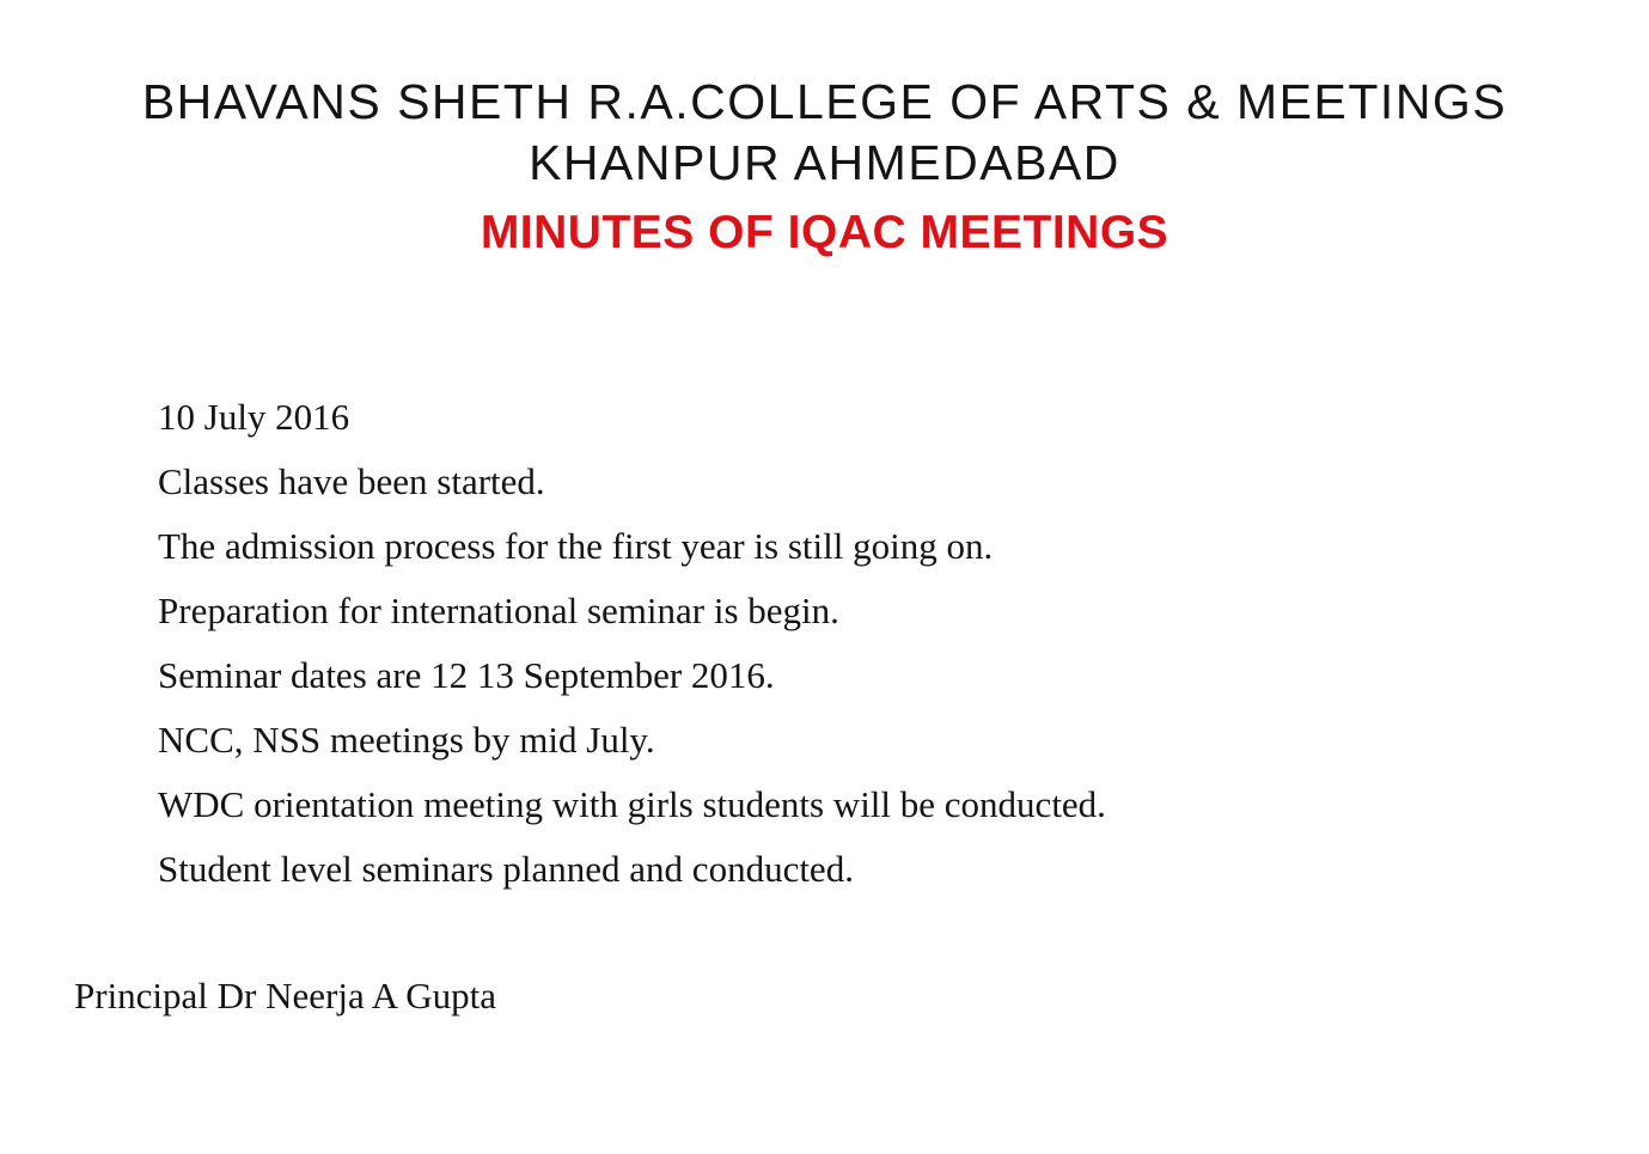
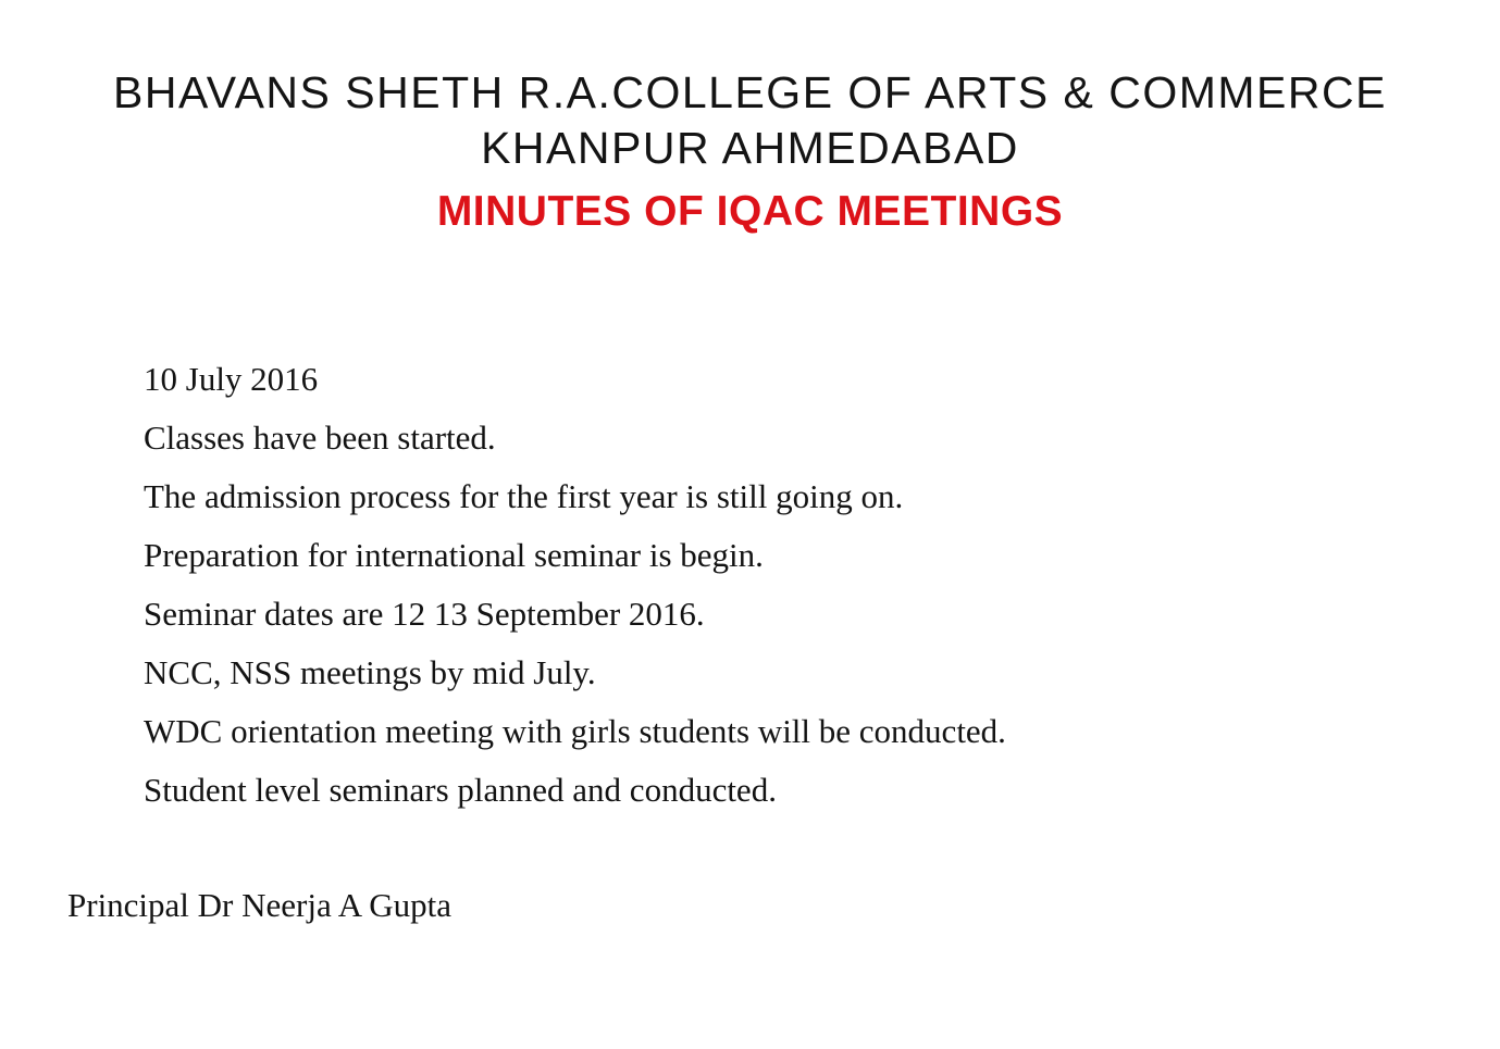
- BHAVANS SHETH R.A.COLLEGE OF ARTS & MEETINGS
+ BHAVANS SHETH R.A.COLLEGE OF ARTS & COMMERCE
  KHANPUR AHMEDABAD
  MINUTES OF IQAC MEETINGS
  10 July 2016
  Classes have been started.
  The admission process for the first year is still going on.
  Preparation for international seminar is begin.
  Seminar dates are 12 13 September 2016.
  NCC, NSS meetings by mid July.
  WDC orientation meeting with girls students will be conducted.
  Student level seminars planned and conducted.
  Principal Dr Neerja A Gupta
